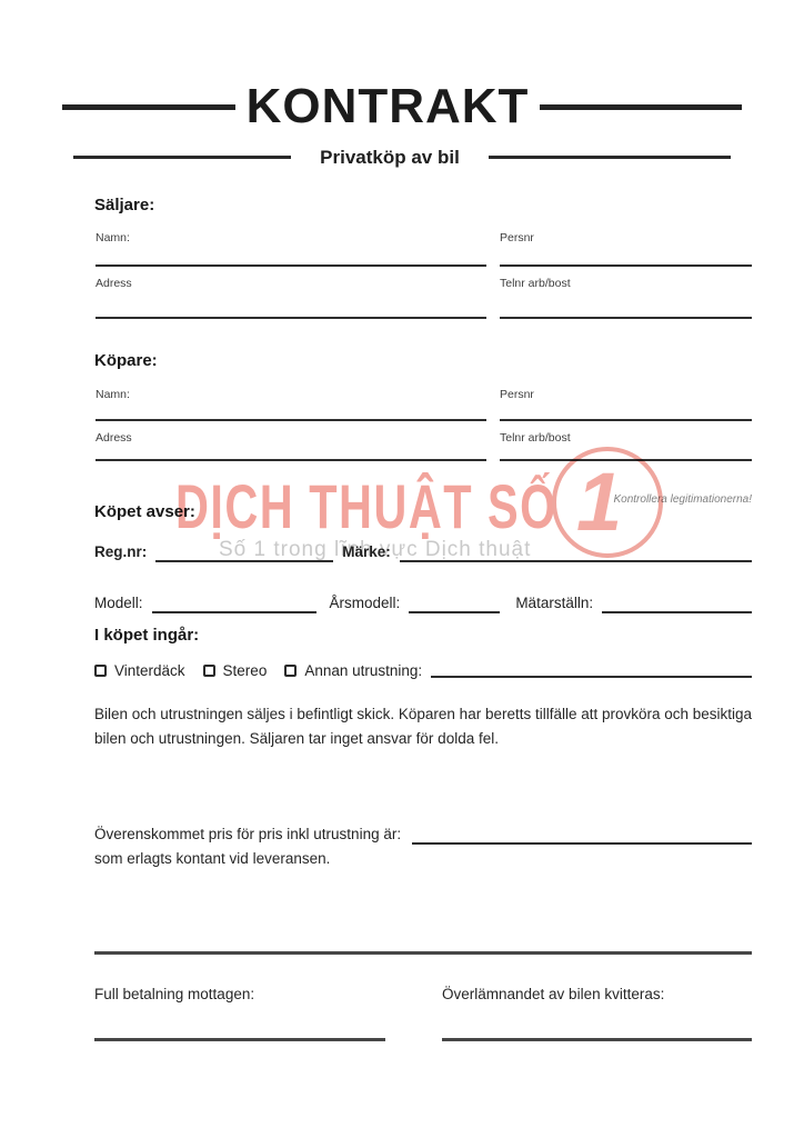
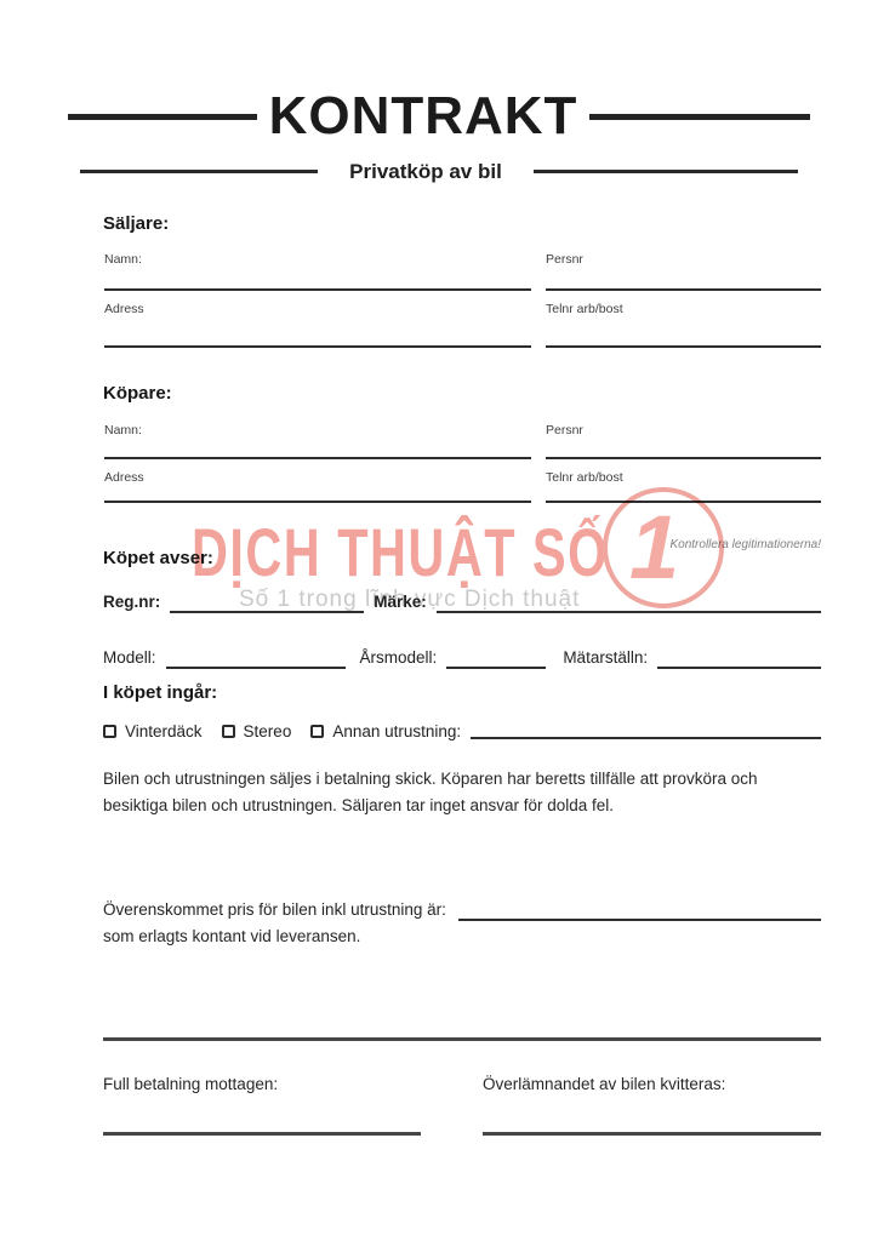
  KONTRAKT
  Privatköp av bil
  Säljare:
  Namn:
  Persnr
  Adress
  Telnr arb/bost
  Köpare:
  Namn:
  Persnr
  Adress
  Telnr arb/bost
  Kontrollera legitimationerna!
  Köpet avser:
  Reg.nr:
  Märke:
  Modell:
  Årsmodell:
  Mätarställn:
  I köpet ingår:
  Vinterdäck
  Stereo
  Annan utrustning:
- Bilen och utrustningen säljes i befintligt skick. Köparen har beretts tillfälle att provköra och besiktiga bilen och utrustningen. Säljaren tar inget ansvar för dolda fel.
+ Bilen och utrustningen säljes i betalning skick. Köparen har beretts tillfälle att provköra och besiktiga bilen och utrustningen. Säljaren tar inget ansvar för dolda fel.
- Överenskommet pris för pris inkl utrustning är:
+ Överenskommet pris för bilen inkl utrustning är:
  som erlagts kontant vid leveransen.
  Full betalning mottagen:
  Överlämnandet av bilen kvitteras:
  DỊCH THUẬT SỐ
  Số 1 trong lĩnh vực Dịch thuật
  1
